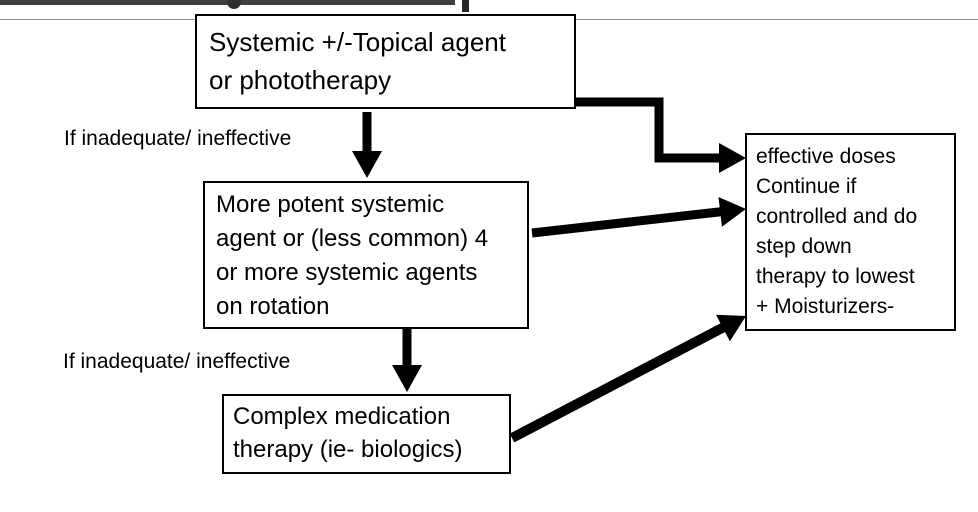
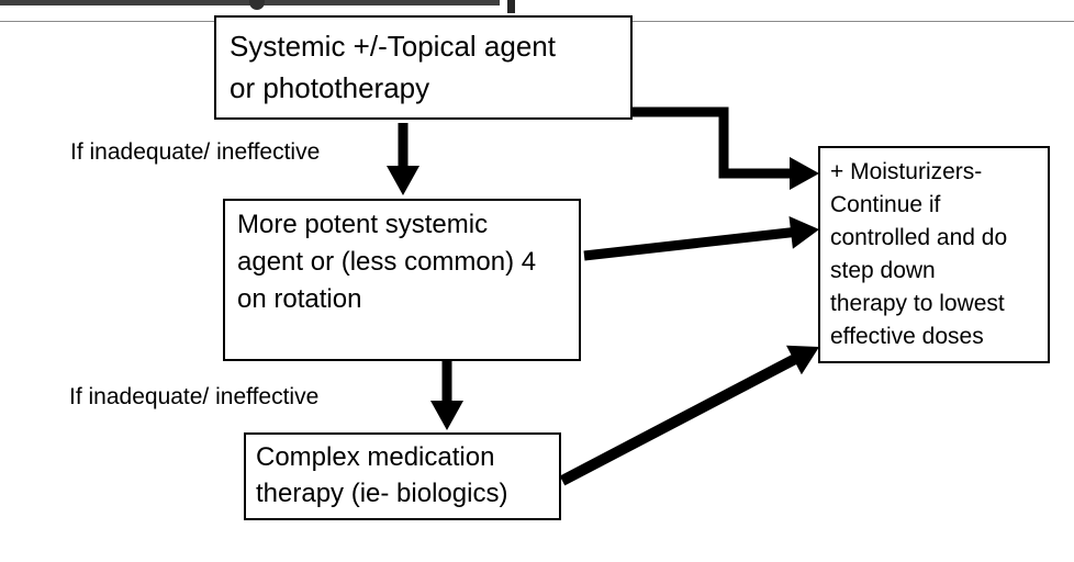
  Systemic +/-Topical agent
  or phototherapy
  If inadequate/ ineffective
  More potent systemic
  agent or (less common) 4
- or more systemic agents
  on rotation
  If inadequate/ ineffective
  Complex medication
  therapy (ie- biologics)
- effective doses
+ + Moisturizers-
  Continue if
  controlled and do
  step down
  therapy to lowest
- + Moisturizers-
+ effective doses
